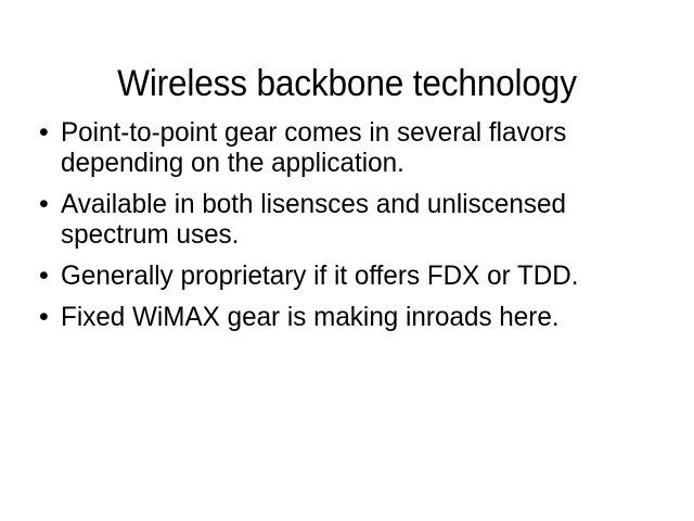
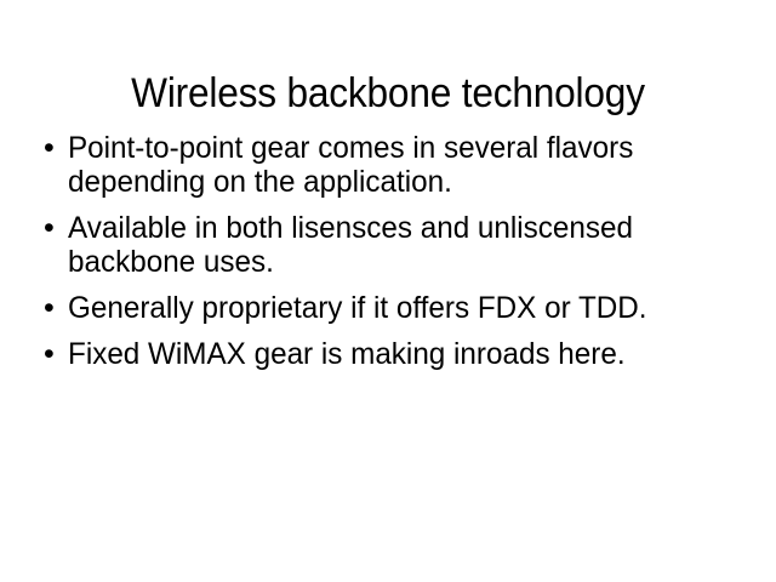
  Wireless backbone technology
  •
  Point-to-point gear comes in several flavors depending on the application.
  •
- Available in both lisensces and unliscensed spectrum uses.
+ Available in both lisensces and unliscensed backbone uses.
  •
  Generally proprietary if it offers FDX or TDD.
  •
  Fixed WiMAX gear is making inroads here.
